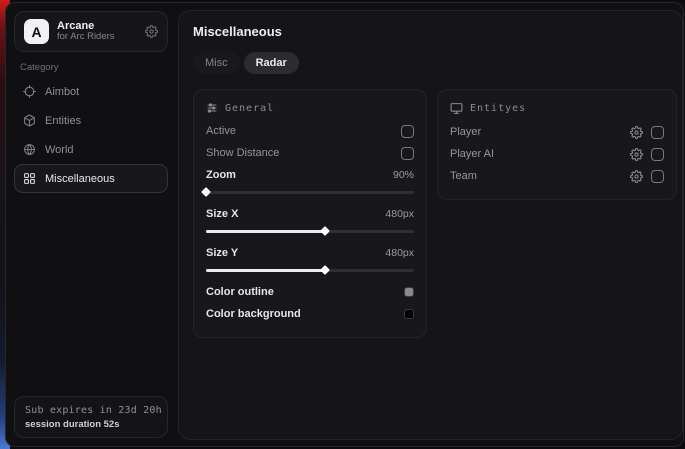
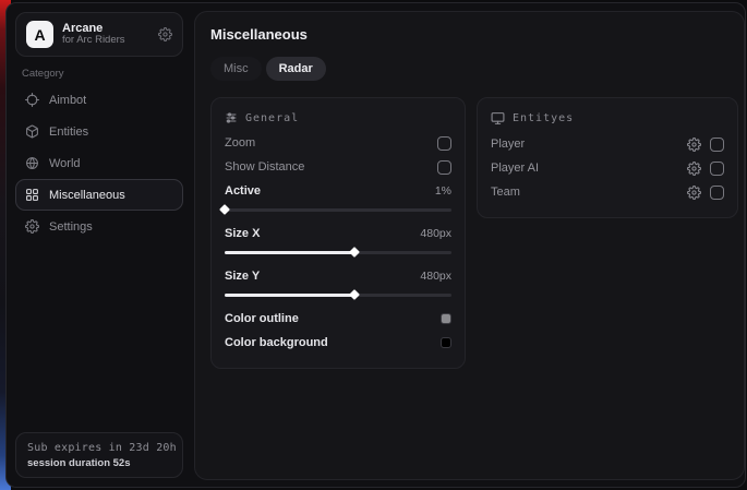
  A
  Arcane
  for Arc Riders
  Category
  Aimbot
  Entities
  World
  Miscellaneous
+ Settings
  Sub expires in 23d 20h
  session duration 52s
  Miscellaneous
  Misc
  Radar
  General
- Active
+ Zoom
  Show Distance
- Zoom
+ Active
- 90%
+ 1%
  Size X
  480px
  Size Y
  480px
  Color outline
  Color background
  Entityes
  Player
  Player AI
  Team
